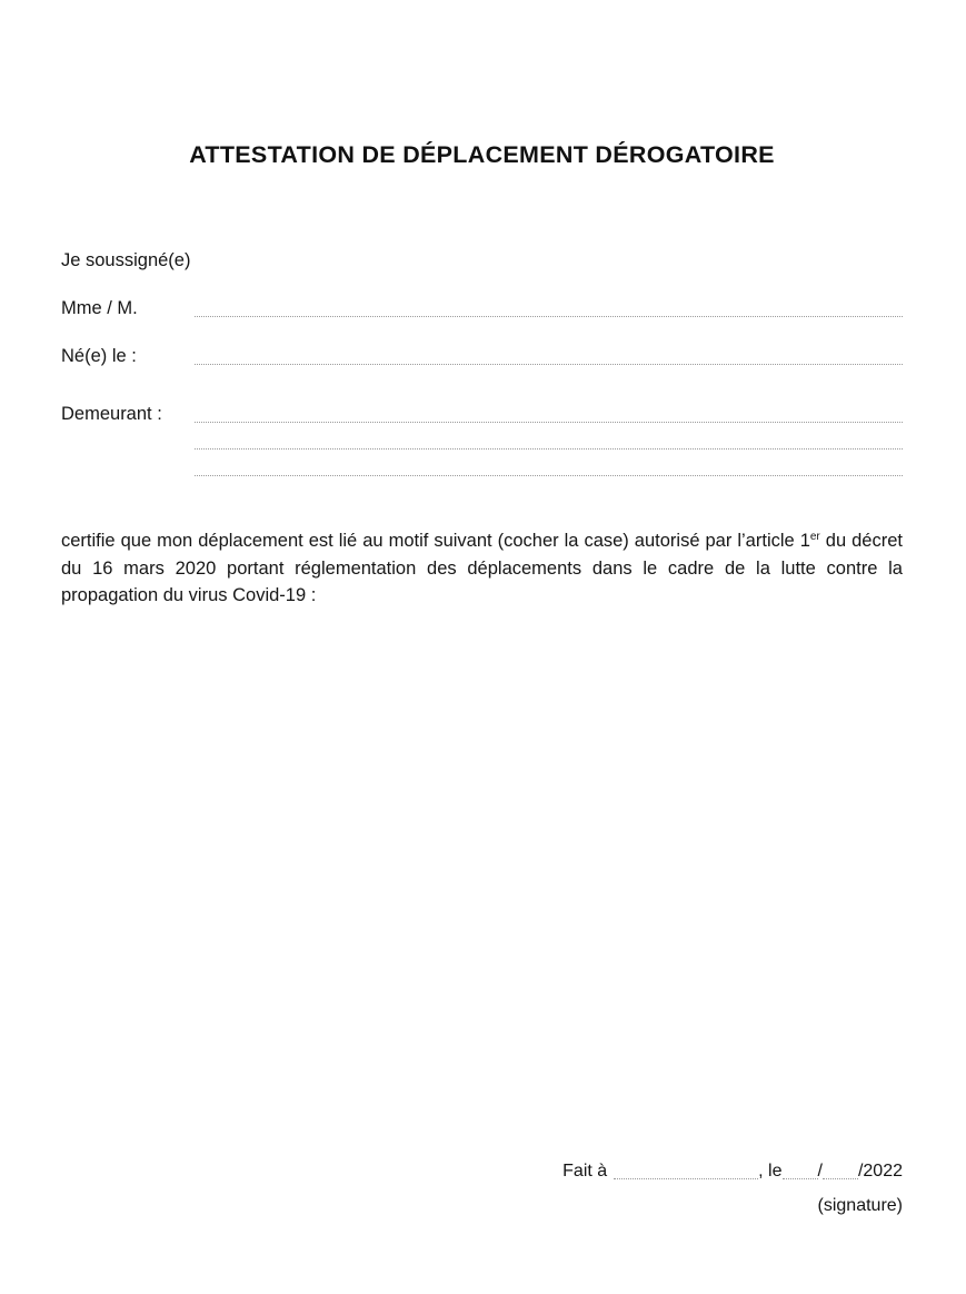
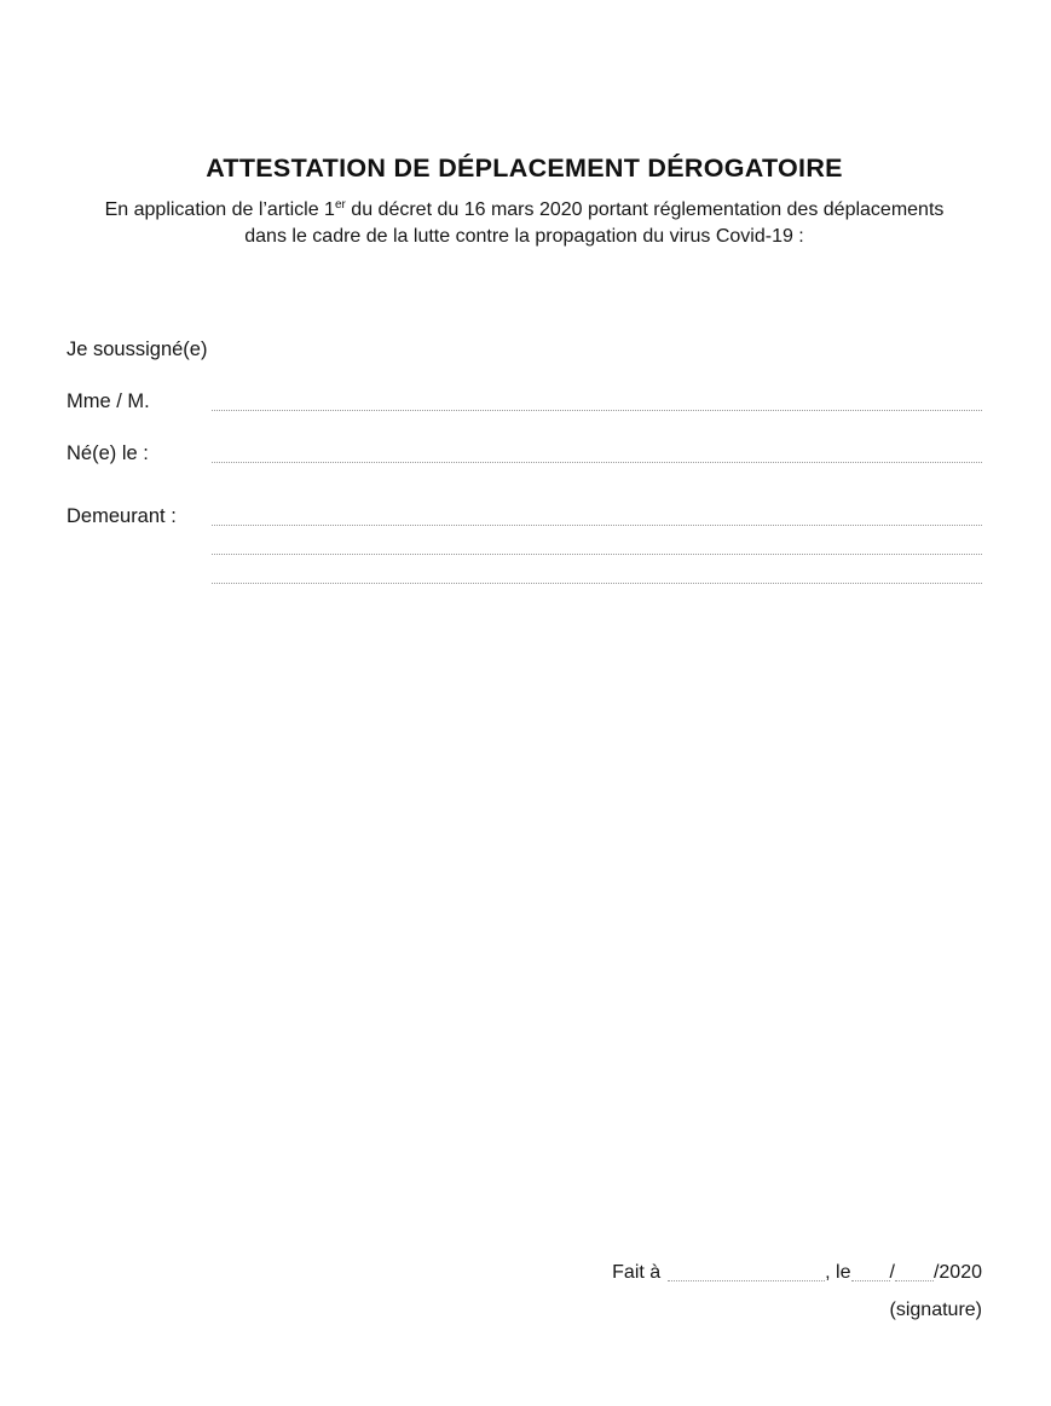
  ATTESTATION DE DÉPLACEMENT DÉROGATOIRE
+ En application de l’article 1er du décret du 16 mars 2020 portant réglementation des déplacements dans le cadre de la lutte contre la propagation du virus Covid-19 :
  Je soussigné(e)
  Mme / M.
  Né(e) le :
  Demeurant :
- certifie que mon déplacement est lié au motif suivant (cocher la case) autorisé par l’article 1er du décret du 16 mars 2020 portant réglementation des déplacements dans le cadre de la lutte contre la propagation du virus Covid-19 :
  Fait à
  , le
  /
- /2022
+ /2020
  (signature)
